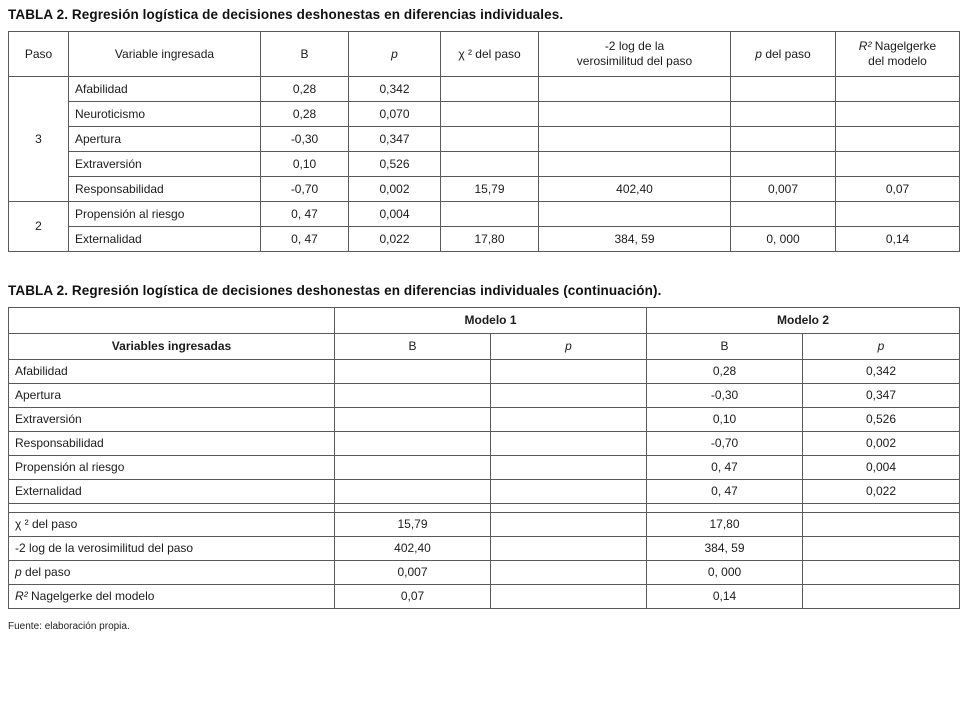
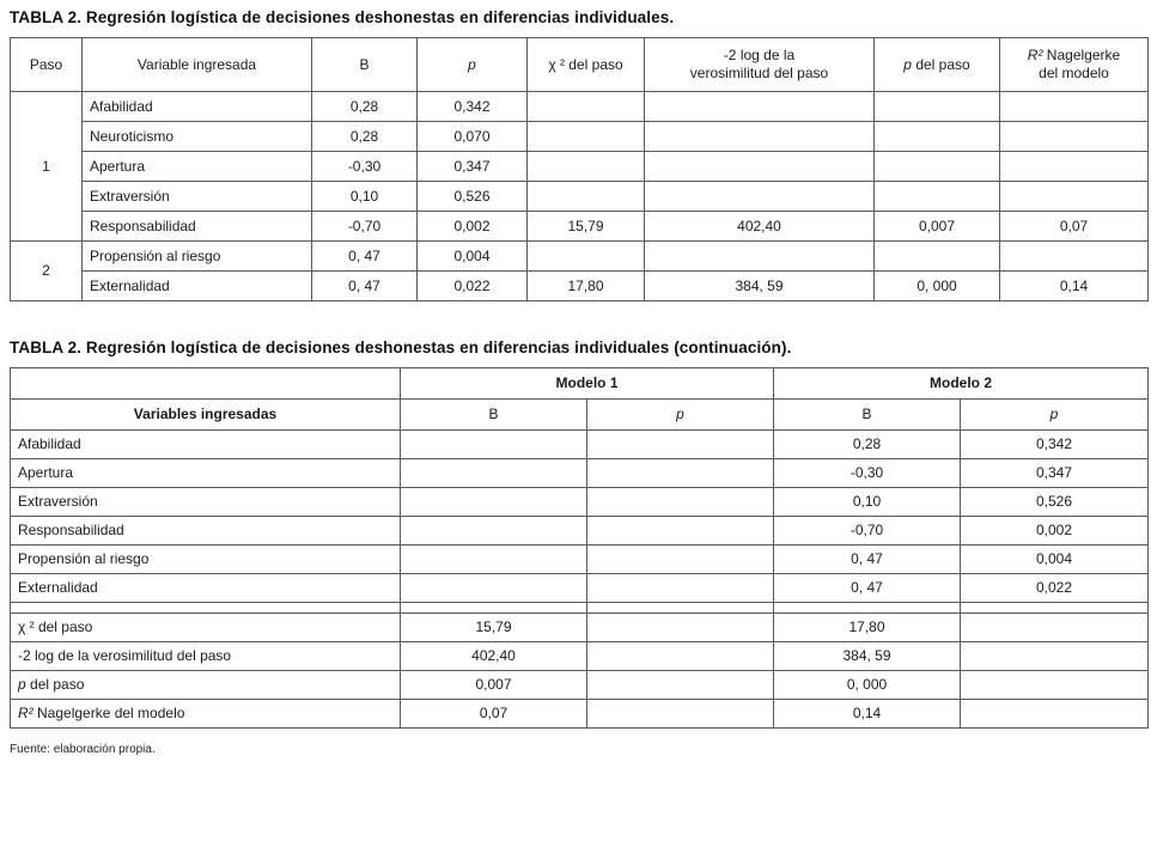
  TABLA 2. Regresión logística de decisiones deshonestas en diferencias individuales.
  Paso	Variable ingresada	B	p	χ ² del paso	-2 log de la verosimilitud del paso	p del paso	R² Nagelgerke del modelo
- 3	Afabilidad	0,28	0,342
+ 1	Afabilidad	0,28	0,342
  Neuroticismo	0,28	0,070
  Apertura	-0,30	0,347
  Extraversión	0,10	0,526
  Responsabilidad	-0,70	0,002	15,79	402,40	0,007	0,07
  2	Propensión al riesgo	0, 47	0,004
  Externalidad	0, 47	0,022	17,80	384, 59	0, 000	0,14
  TABLA 2. Regresión logística de decisiones deshonestas en diferencias individuales (continuación).
  	Modelo 1	Modelo 2
  Variables ingresadas	B	p	B	p
  Afabilidad			0,28	0,342
  Apertura			-0,30	0,347
  Extraversión			0,10	0,526
  Responsabilidad			-0,70	0,002
  Propensión al riesgo			0, 47	0,004
  Externalidad			0, 47	0,022
  χ ² del paso	15,79		17,80
  -2 log de la verosimilitud del paso	402,40		384, 59
  p del paso	0,007		0, 000
  R² Nagelgerke del modelo	0,07		0,14
  Fuente: elaboración propia.
